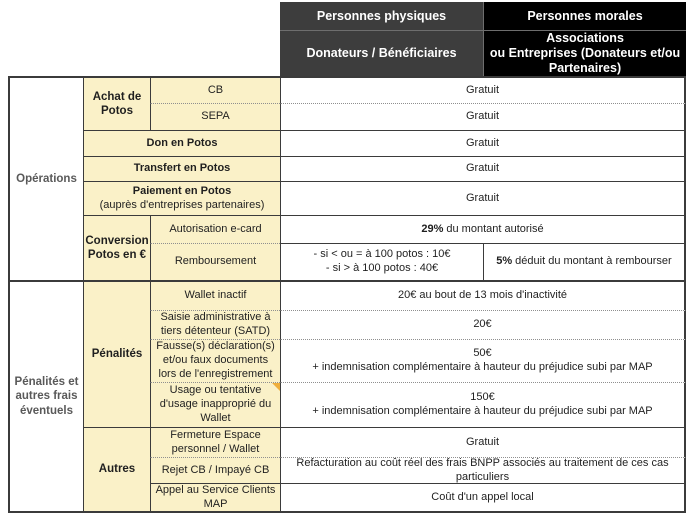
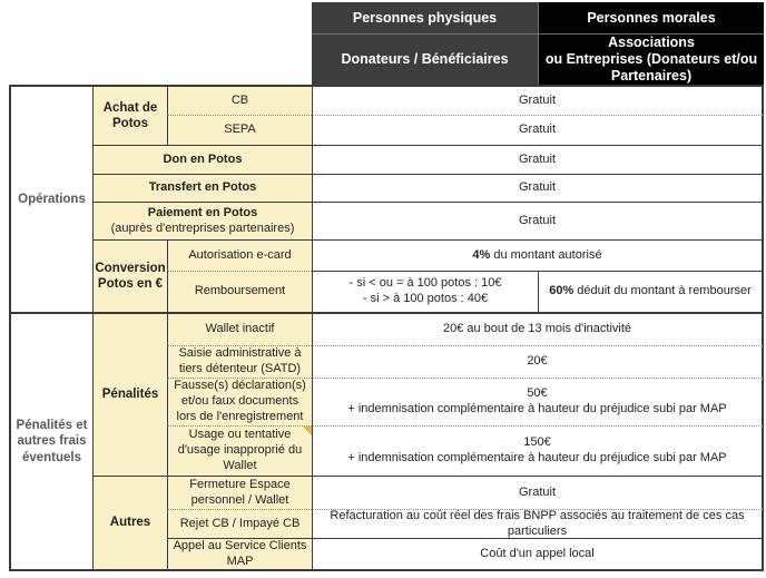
  Personnes physiques
  Personnes morales
  Donateurs / Bénéficiaires
  Associations
  ou Entreprises (Donateurs et/ou
  Partenaires)
  Opérations
  Pénalités et
  autres frais
  éventuels
  Achat de
  Potos
  CB
  Gratuit
  SEPA
  Gratuit
  Don en Potos
  Gratuit
  Transfert en Potos
  Gratuit
  Paiement en Potos
  (auprès d'entreprises partenaires)
  Gratuit
  Conversion
  Potos en €
  Autorisation e-card
- 29% du montant autorisé
+ 4% du montant autorisé
  Remboursement
  - si < ou = à 100 potos : 10€
  - si > à 100 potos : 40€
- 5% déduit du montant à rembourser
+ 60% déduit du montant à rembourser
  Pénalités
  Wallet inactif
  20€ au bout de 13 mois d'inactivité
  Saisie administrative à
  tiers détenteur (SATD)
  20€
  Fausse(s) déclaration(s)
  et/ou faux documents
  lors de l'enregistrement
  50€
  + indemnisation complémentaire à hauteur du préjudice subi par MAP
  Usage ou tentative
  d'usage inapproprié du
  Wallet
  150€
  + indemnisation complémentaire à hauteur du préjudice subi par MAP
  Autres
  Fermeture Espace
  personnel / Wallet
  Gratuit
  Rejet CB / Impayé CB
  Refacturation au coût réel des frais BNPP associés au traitement de ces cas
  particuliers
  Appel au Service Clients
  MAP
  Coût d'un appel local
